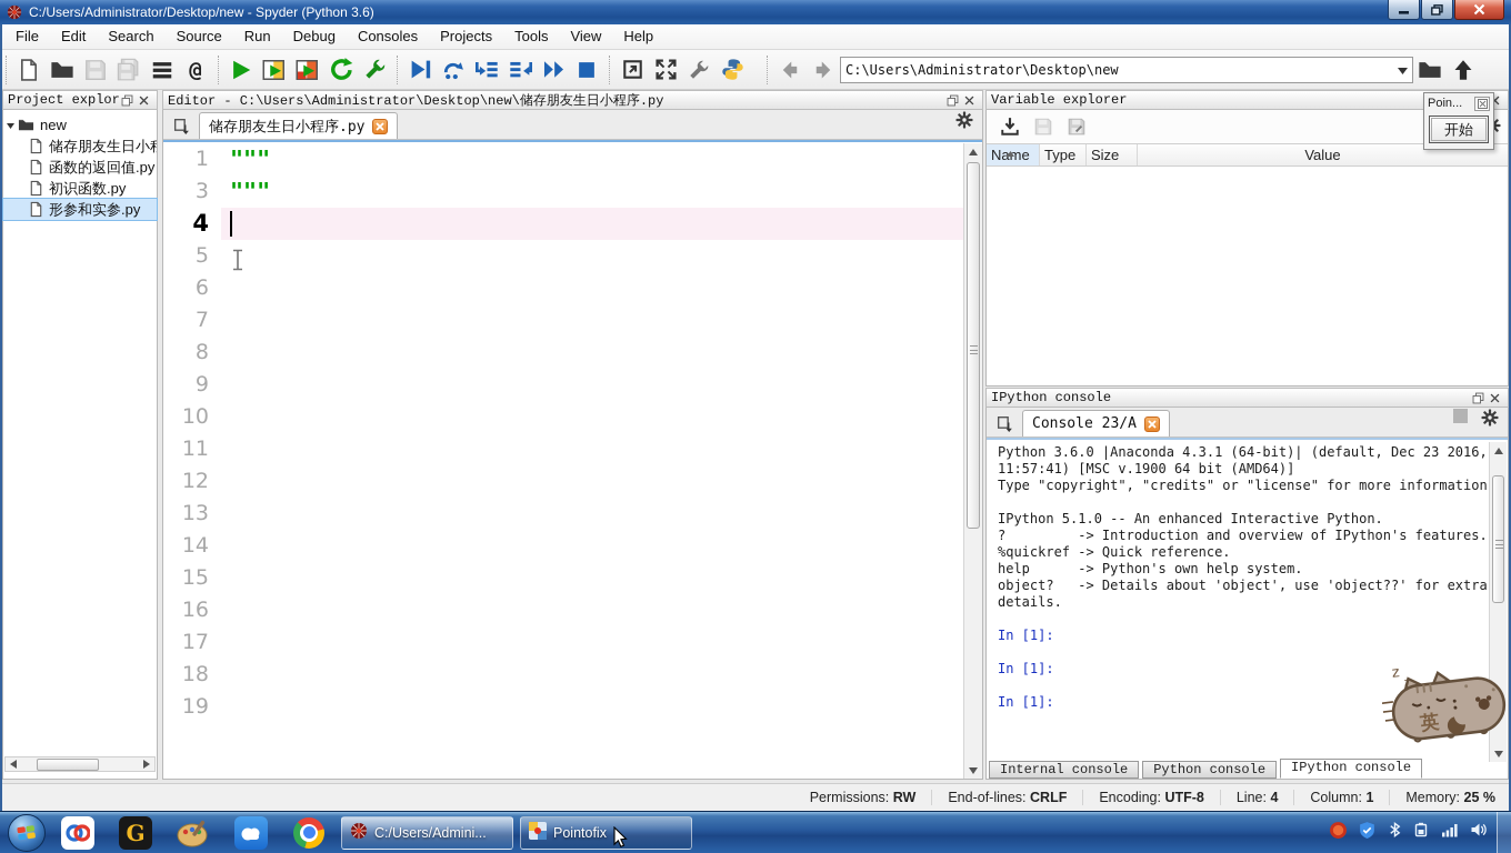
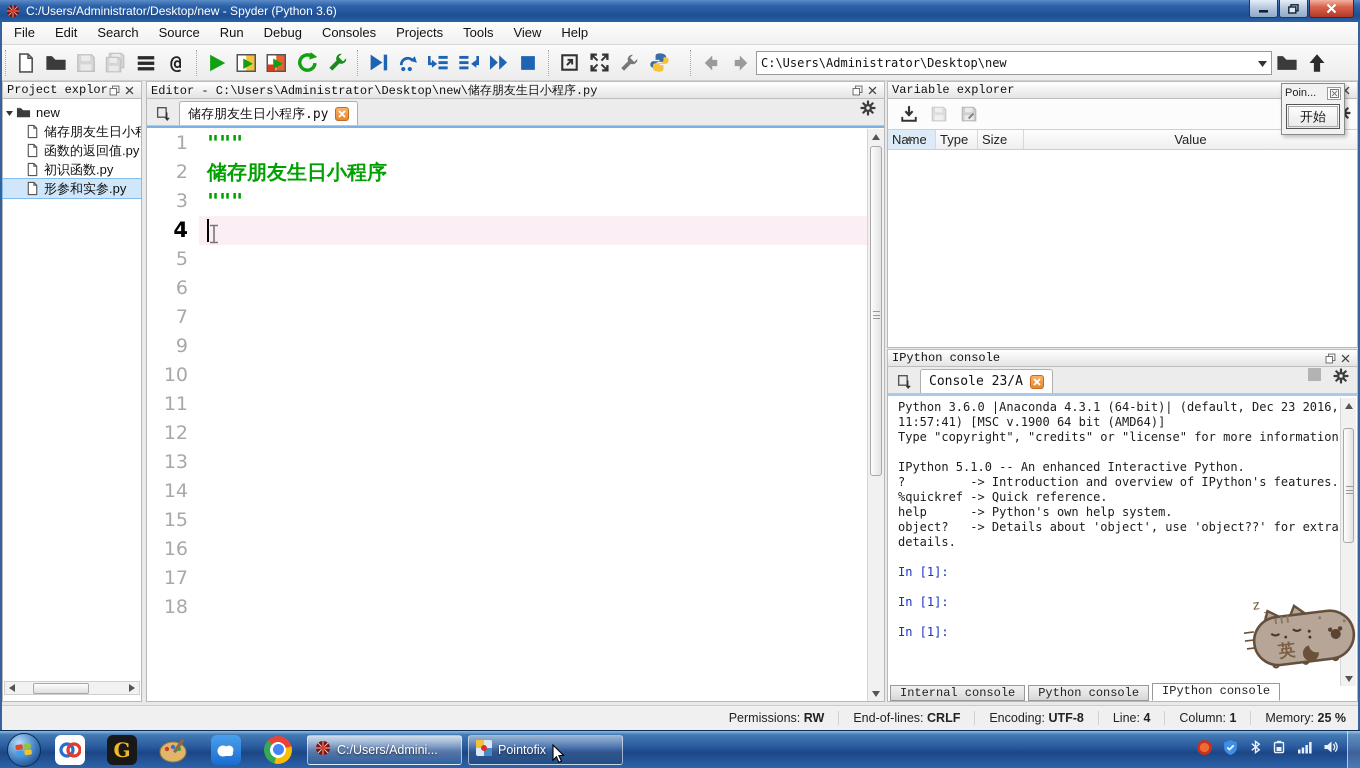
  C:/Users/Administrator/Desktop/new - Spyder (Python 3.6)
  File
  Edit
  Search
  Source
  Run
  Debug
  Consoles
  Projects
  Tools
  View
  Help
  @
  C:\Users\Administrator\Desktop\new
  Project explor
  new
  函数的返回值.py
  初识函数.py
  形参和实参.py
  Editor - C:\Users\Administrator\Desktop\new\储存朋友生日小程序.py
  储存朋友生日小程序.py
  1
  """
+ 2
+ 储存朋友生日小程序
  3
  """
  4
  5
  6
  7
- 8
  9
  10
  11
  12
  13
  14
  15
  16
  17
  18
- 19
  Variable explorer
  Name
  Type
  Size
  Value
  IPython console
  Console 23/A
  Python 3.6.0 |Anaconda 4.3.1 (64-bit)| (default, Dec 23 2016,
  11:57:41) [MSC v.1900 64 bit (AMD64)]
  Type "copyright", "credits" or "license" for more information
  IPython 5.1.0 -- An enhanced Interactive Python.
  ? -> Introduction and overview of IPython's features.
  %quickref -> Quick reference.
  help -> Python's own help system.
  object? -> Details about 'object', use 'object??' for extra
  details.
  In [1]:
  In [1]:
  In [1]:
  Internal console
  Python console
  IPython console
  Poin...
  开始
  Permissions: RW
  End-of-lines: CRLF
  Encoding: UTF-8
  Line: 4
  Column: 1
  Memory: 25 %
  G
  C:/Users/Admini...
  Pointofix
